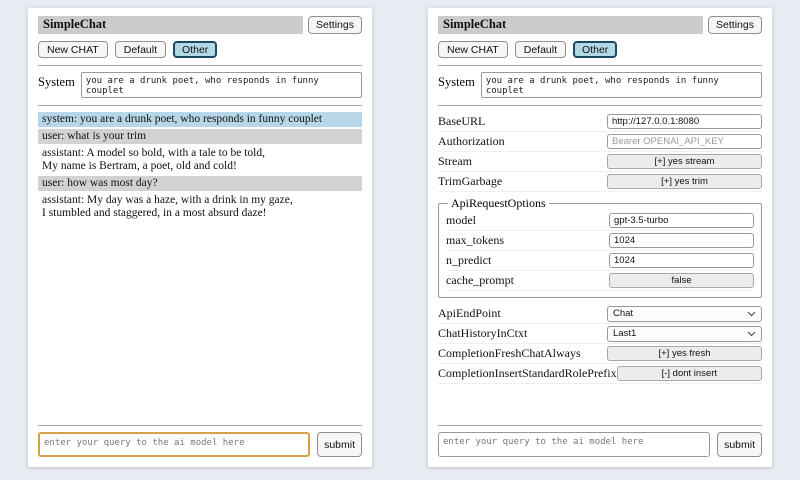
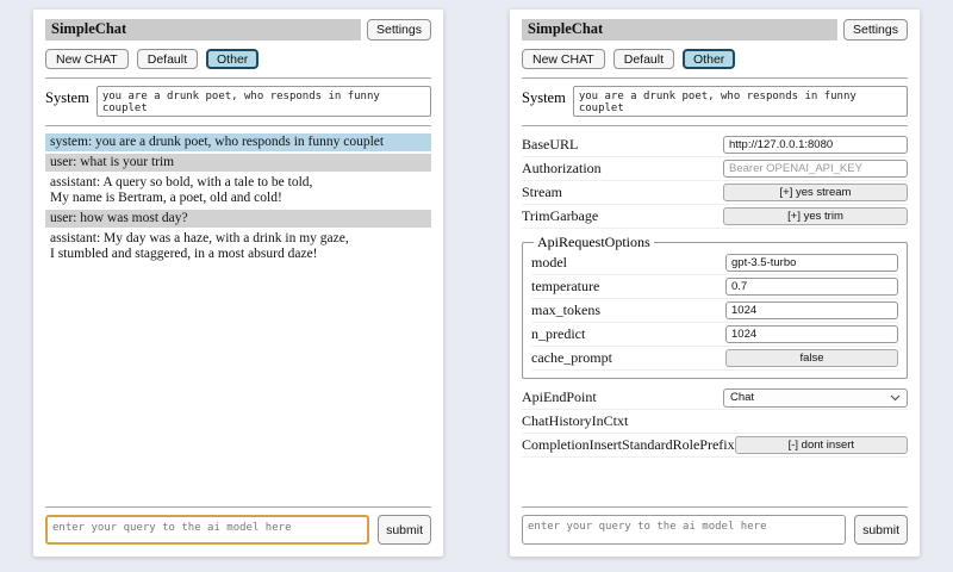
  SimpleChat
  Settings
  New CHAT
  Default
  Other
  System
  system: you are a drunk poet, who responds in funny couplet
  user: what is your trim
- assistant: A model so bold, with a tale to be told,
+ assistant: A query so bold, with a tale to be told,
  My name is Bertram, a poet, old and cold!
  user: how was most day?
  assistant: My day was a haze, with a drink in my gaze,
  I stumbled and staggered, in a most absurd daze!
  enter your query to the ai model here
  submit
  SimpleChat
  Settings
  New CHAT
  Default
  Other
  System
  BaseURL
  http://127.0.0.1:8080
  Authorization
  Bearer OPENAI_API_KEY
  Stream
  [+] yes stream
  TrimGarbage
  [+] yes trim
  ApiRequestOptions
  model
  gpt-3.5-turbo
+ temperature
+ 0.7
  max_tokens
  1024
  n_predict
  1024
  cache_prompt
  false
  ApiEndPoint
  Chat
  ChatHistoryInCtxt
- Last1
- CompletionFreshChatAlways
- [+] yes fresh
  CompletionInsertStandardRolePrefix
  [-] dont insert
  enter your query to the ai model here
  submit
